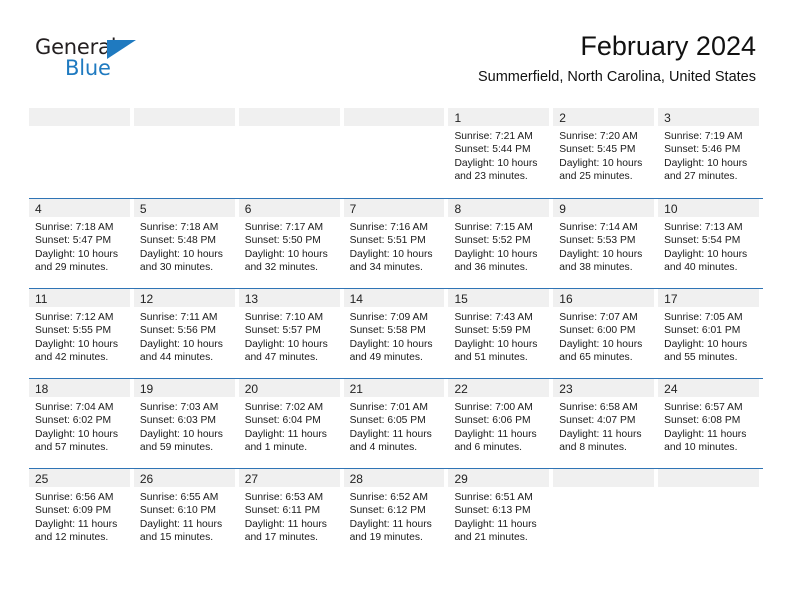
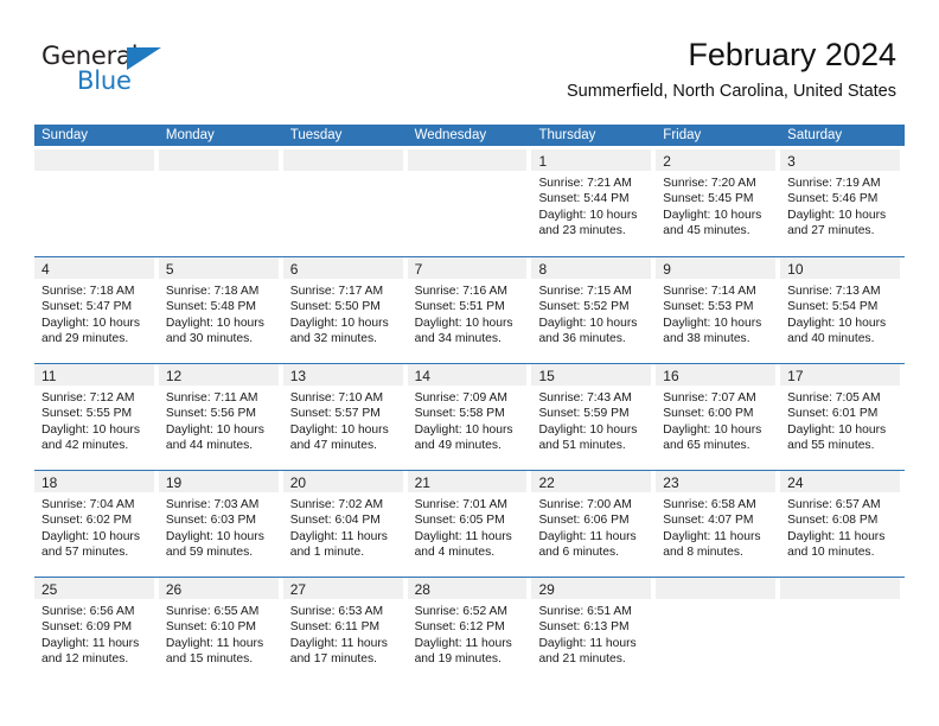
  General
  Blue
  February 2024
  Summerfield, North Carolina, United States
+ Sunday
+ Monday
+ Tuesday
+ Wednesday
+ Thursday
+ Friday
+ Saturday
  1
  Sunrise: 7:21 AM
  Sunset: 5:44 PM
  Daylight: 10 hours
  and 23 minutes.
  2
  Sunrise: 7:20 AM
  Sunset: 5:45 PM
  Daylight: 10 hours
- and 25 minutes.
+ and 45 minutes.
  3
  Sunrise: 7:19 AM
  Sunset: 5:46 PM
  Daylight: 10 hours
  and 27 minutes.
  4
  Sunrise: 7:18 AM
  Sunset: 5:47 PM
  Daylight: 10 hours
  and 29 minutes.
  5
  Sunrise: 7:18 AM
  Sunset: 5:48 PM
  Daylight: 10 hours
  and 30 minutes.
  6
  Sunrise: 7:17 AM
  Sunset: 5:50 PM
  Daylight: 10 hours
  and 32 minutes.
  7
  Sunrise: 7:16 AM
  Sunset: 5:51 PM
  Daylight: 10 hours
  and 34 minutes.
  8
  Sunrise: 7:15 AM
  Sunset: 5:52 PM
  Daylight: 10 hours
  and 36 minutes.
  9
  Sunrise: 7:14 AM
  Sunset: 5:53 PM
  Daylight: 10 hours
  and 38 minutes.
  10
  Sunrise: 7:13 AM
  Sunset: 5:54 PM
  Daylight: 10 hours
  and 40 minutes.
  11
  Sunrise: 7:12 AM
  Sunset: 5:55 PM
  Daylight: 10 hours
  and 42 minutes.
  12
  Sunrise: 7:11 AM
  Sunset: 5:56 PM
  Daylight: 10 hours
  and 44 minutes.
  13
  Sunrise: 7:10 AM
  Sunset: 5:57 PM
  Daylight: 10 hours
  and 47 minutes.
  14
  Sunrise: 7:09 AM
  Sunset: 5:58 PM
  Daylight: 10 hours
  and 49 minutes.
  15
  Sunrise: 7:43 AM
  Sunset: 5:59 PM
  Daylight: 10 hours
  and 51 minutes.
  16
  Sunrise: 7:07 AM
  Sunset: 6:00 PM
  Daylight: 10 hours
  and 65 minutes.
  17
  Sunrise: 7:05 AM
  Sunset: 6:01 PM
  Daylight: 10 hours
  and 55 minutes.
  18
  Sunrise: 7:04 AM
  Sunset: 6:02 PM
  Daylight: 10 hours
  and 57 minutes.
  19
  Sunrise: 7:03 AM
  Sunset: 6:03 PM
  Daylight: 10 hours
  and 59 minutes.
  20
  Sunrise: 7:02 AM
  Sunset: 6:04 PM
  Daylight: 11 hours
  and 1 minute.
  21
  Sunrise: 7:01 AM
  Sunset: 6:05 PM
  Daylight: 11 hours
  and 4 minutes.
  22
  Sunrise: 7:00 AM
  Sunset: 6:06 PM
  Daylight: 11 hours
  and 6 minutes.
  23
  Sunrise: 6:58 AM
  Sunset: 4:07 PM
  Daylight: 11 hours
  and 8 minutes.
  24
  Sunrise: 6:57 AM
  Sunset: 6:08 PM
  Daylight: 11 hours
  and 10 minutes.
  25
  Sunrise: 6:56 AM
  Sunset: 6:09 PM
  Daylight: 11 hours
  and 12 minutes.
  26
  Sunrise: 6:55 AM
  Sunset: 6:10 PM
  Daylight: 11 hours
  and 15 minutes.
  27
  Sunrise: 6:53 AM
  Sunset: 6:11 PM
  Daylight: 11 hours
  and 17 minutes.
  28
  Sunrise: 6:52 AM
  Sunset: 6:12 PM
  Daylight: 11 hours
  and 19 minutes.
  29
  Sunrise: 6:51 AM
  Sunset: 6:13 PM
  Daylight: 11 hours
  and 21 minutes.
